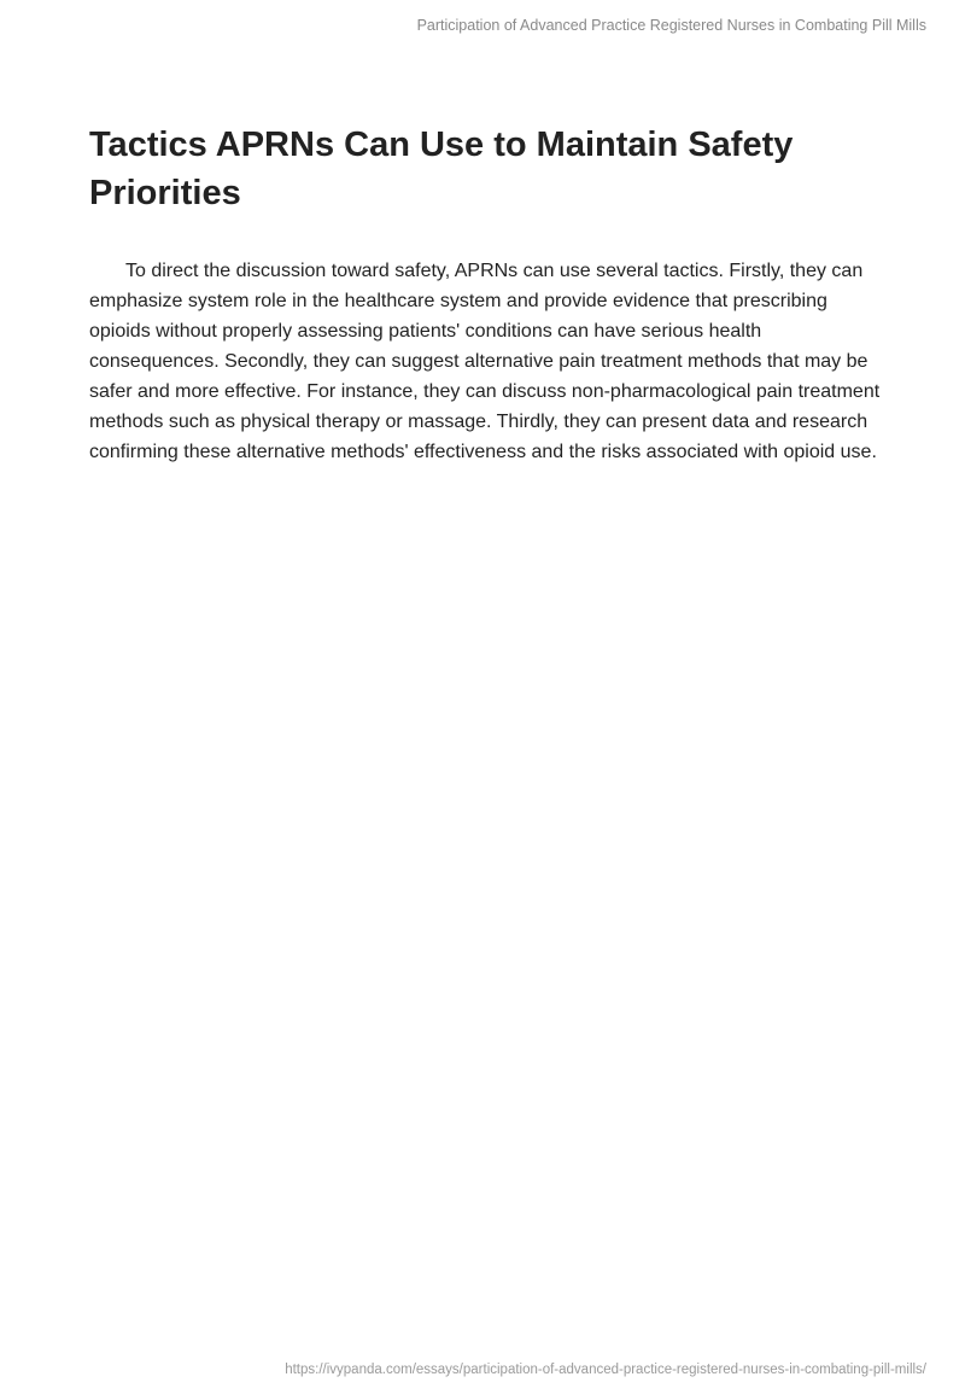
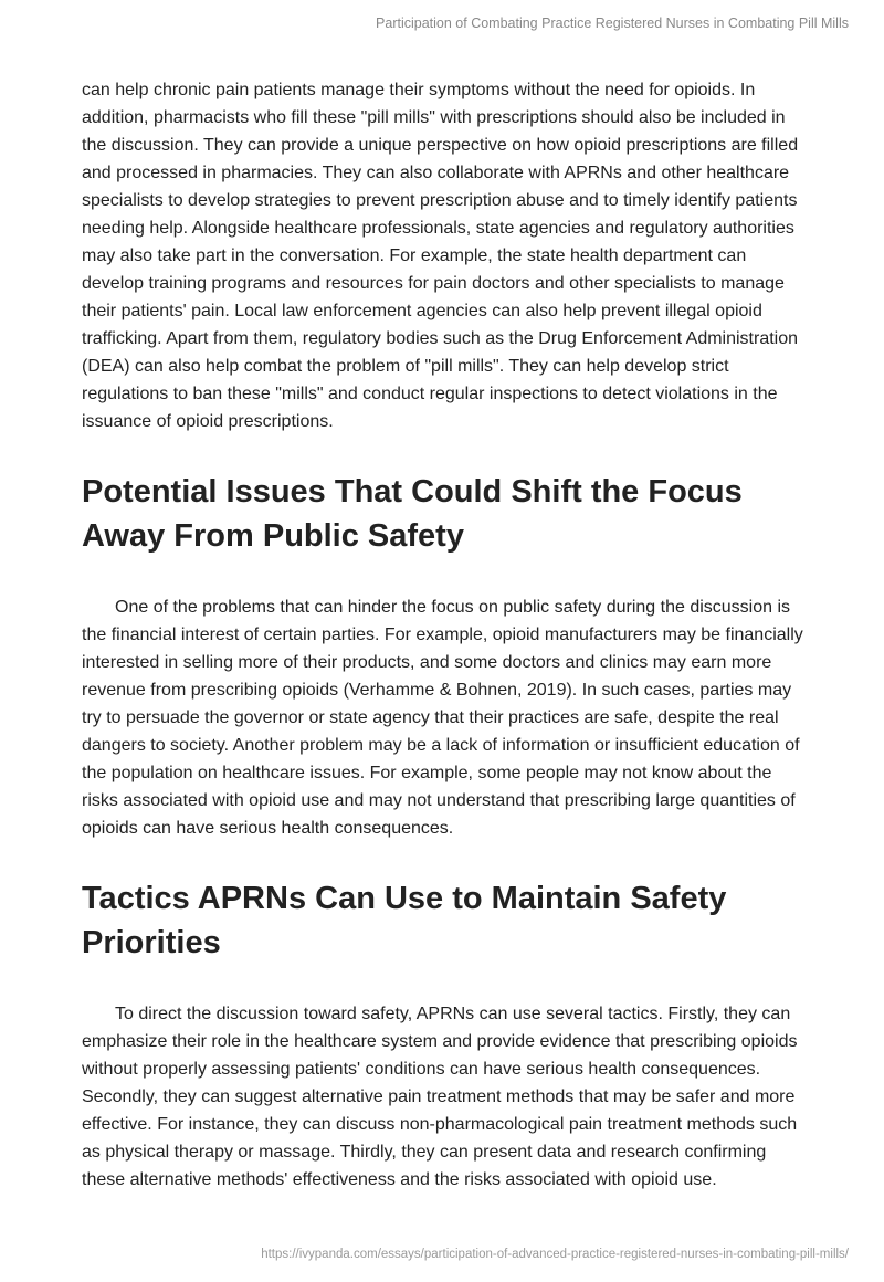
- Participation of Advanced Practice Registered Nurses in Combating Pill Mills
+ Participation of Combating Practice Registered Nurses in Combating Pill Mills
+ can help chronic pain patients manage their symptoms without the need for opioids. In addition, pharmacists who fill these "pill mills" with prescriptions should also be included in the discussion. They can provide a unique perspective on how opioid prescriptions are filled and processed in pharmacies. They can also collaborate with APRNs and other healthcare specialists to develop strategies to prevent prescription abuse and to timely identify patients needing help. Alongside healthcare professionals, state agencies and regulatory authorities may also take part in the conversation. For example, the state health department can develop training programs and resources for pain doctors and other specialists to manage their patients' pain. Local law enforcement agencies can also help prevent illegal opioid trafficking. Apart from them, regulatory bodies such as the Drug Enforcement Administration (DEA) can also help combat the problem of "pill mills". They can help develop strict regulations to ban these "mills" and conduct regular inspections to detect violations in the issuance of opioid prescriptions.
+ Potential Issues That Could Shift the Focus Away From Public Safety
+ One of the problems that can hinder the focus on public safety during the discussion is the financial interest of certain parties. For example, opioid manufacturers may be financially interested in selling more of their products, and some doctors and clinics may earn more revenue from prescribing opioids (Verhamme & Bohnen, 2019). In such cases, parties may try to persuade the governor or state agency that their practices are safe, despite the real dangers to society. Another problem may be a lack of information or insufficient education of the population on healthcare issues. For example, some people may not know about the risks associated with opioid use and may not understand that prescribing large quantities of opioids can have serious health consequences.
  Tactics APRNs Can Use to Maintain Safety Priorities
- To direct the discussion toward safety, APRNs can use several tactics. Firstly, they can emphasize system role in the healthcare system and provide evidence that prescribing opioids without properly assessing patients' conditions can have serious health consequences. Secondly, they can suggest alternative pain treatment methods that may be safer and more effective. For instance, they can discuss non-pharmacological pain treatment methods such as physical therapy or massage. Thirdly, they can present data and research confirming these alternative methods' effectiveness and the risks associated with opioid use.
+ To direct the discussion toward safety, APRNs can use several tactics. Firstly, they can emphasize their role in the healthcare system and provide evidence that prescribing opioids without properly assessing patients' conditions can have serious health consequences. Secondly, they can suggest alternative pain treatment methods that may be safer and more effective. For instance, they can discuss non-pharmacological pain treatment methods such as physical therapy or massage. Thirdly, they can present data and research confirming these alternative methods' effectiveness and the risks associated with opioid use.
  https://ivypanda.com/essays/participation-of-advanced-practice-registered-nurses-in-combating-pill-mills/
